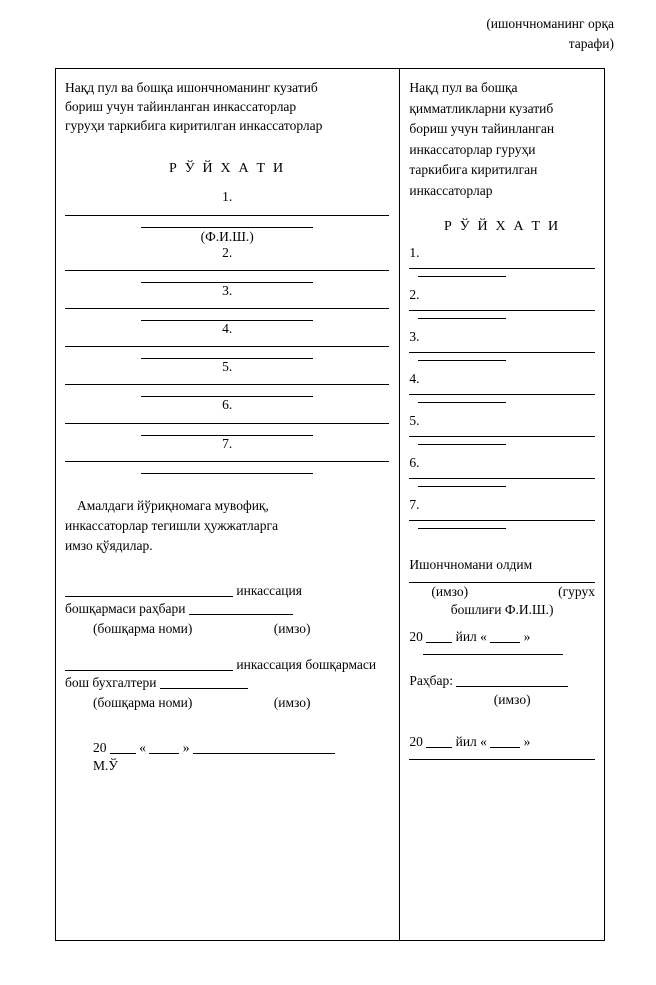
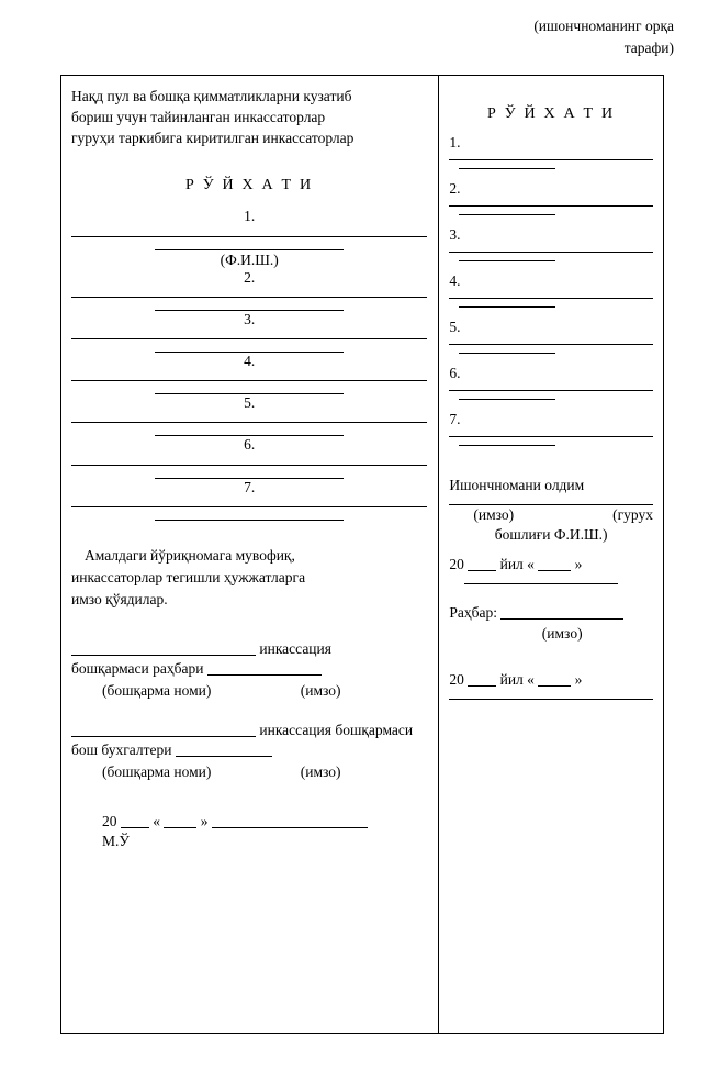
  (ишончноманинг орқа
  тарафи)
- Нақд пул ва бошқа ишончноманинг кузатиб
+ Нақд пул ва бошқа қимматликларни кузатиб
  бориш учун тайинланган инкассаторлар
  гуруҳи таркибига киритилган инкассаторлар
  Р Ў Й Х А Т И
  1.
  (Ф.И.Ш.)
  2.
  3.
  4.
  5.
  6.
  7.
  Амалдаги йўриқномага мувофиқ,
  инкассаторлар тегишли ҳужжатларга
  имзо қўядилар.
  инкассация
  бошқармаси раҳбари
  (бошқарма номи) (имзо)
  инкассация бошқармаси
  бош бухгалтери
  (бошқарма номи) (имзо)
  20 « »
  М.Ў
- Нақд пул ва бошқа
- қимматликларни кузатиб
- бориш учун тайинланган
- инкассаторлар гуруҳи
- таркибига киритилган
- инкассаторлар
  Р Ў Й Х А Т И
  1.
  2.
  3.
  4.
  5.
  6.
  7.
  Ишончномани олдим
  (имзо)
  (гурух
  бошлиғи Ф.И.Ш.)
  20 йил « »
  Раҳбар:
  (имзо)
  20 йил « »
